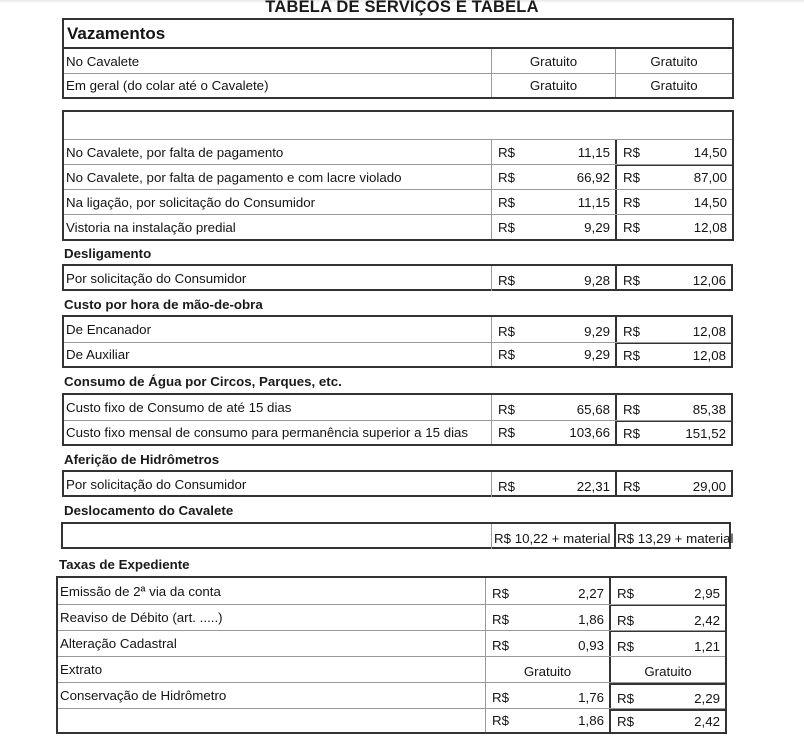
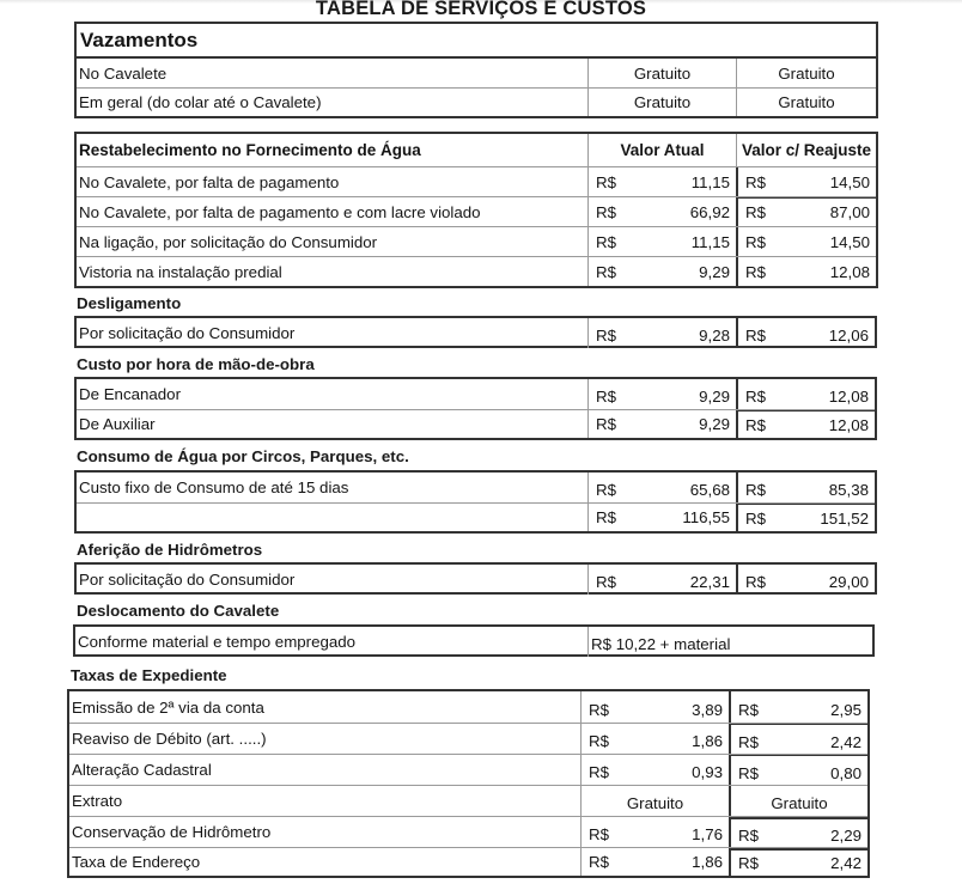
- TABELA DE SERVIÇOS E TABELA
+ TABELA DE SERVIÇOS E CUSTOS
  Vazamentos
  No Cavalete
  Gratuito
  Gratuito
  Em geral (do colar até o Cavalete)
  Gratuito
  Gratuito
+ Restabelecimento no Fornecimento de Água
+ Valor Atual
+ Valor c/ Reajuste
  No Cavalete, por falta de pagamento
  R$
  11,15
  R$
  14,50
  No Cavalete, por falta de pagamento e com lacre violado
  R$
  66,92
  R$
  87,00
  Na ligação, por solicitação do Consumidor
  R$
  11,15
  R$
  14,50
  Vistoria na instalação predial
  R$
  9,29
  R$
  12,08
  Desligamento
  Por solicitação do Consumidor
  R$
  9,28
  R$
  12,06
  Custo por hora de mão-de-obra
  De Encanador
  R$
  9,29
  R$
  12,08
  De Auxiliar
  R$
  9,29
  R$
  12,08
  Consumo de Água por Circos, Parques, etc.
  Custo fixo de Consumo de até 15 dias
  R$
  65,68
  R$
  85,38
- Custo fixo mensal de consumo para permanência superior a 15 dias
  R$
- 103,66
+ 116,55
  R$
  151,52
  Aferição de Hidrômetros
  Por solicitação do Consumidor
  R$
  22,31
  R$
  29,00
  Deslocamento do Cavalete
+ Conforme material e tempo empregado
  R$ 10,22 + material
- R$ 13,29 + material
  Taxas de Expediente
  Emissão de 2ª via da conta
  R$
- 2,27
+ 3,89
  R$
  2,95
  Reaviso de Débito (art. .....)
  R$
  1,86
  R$
  2,42
  Alteração Cadastral
  R$
  0,93
  R$
- 1,21
+ 0,80
  Extrato
  Gratuito
  Gratuito
  Conservação de Hidrômetro
  R$
  1,76
  R$
  2,29
+ Taxa de Endereço
  R$
  1,86
  R$
  2,42
